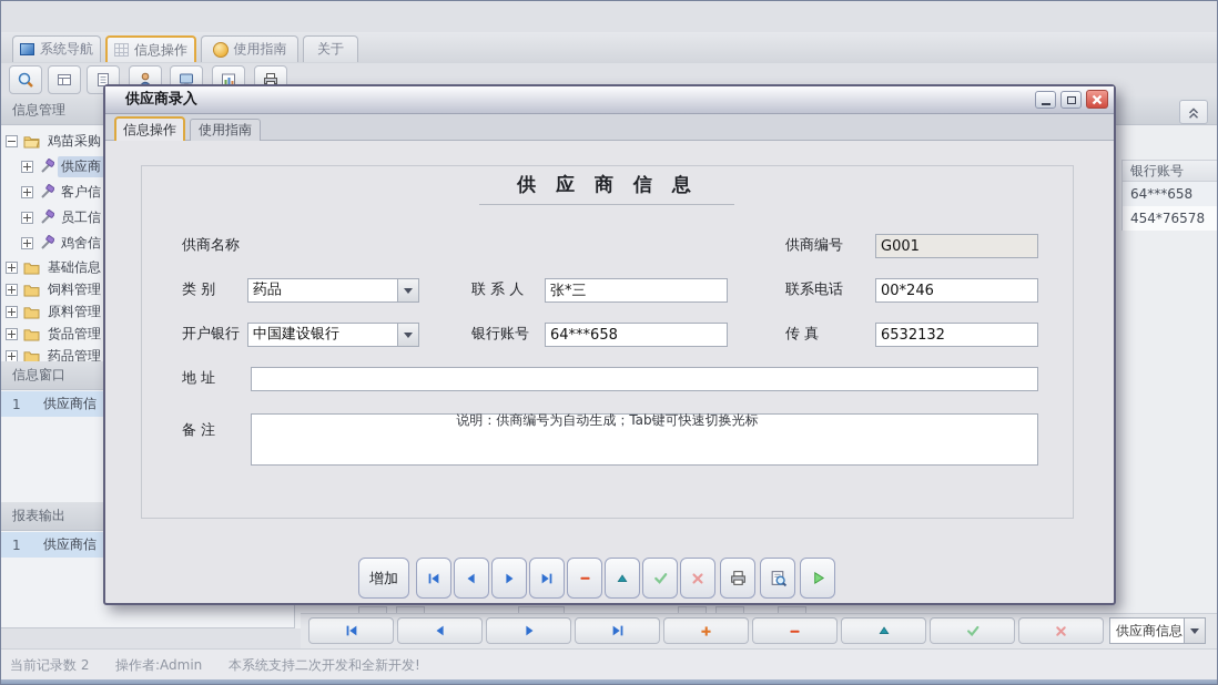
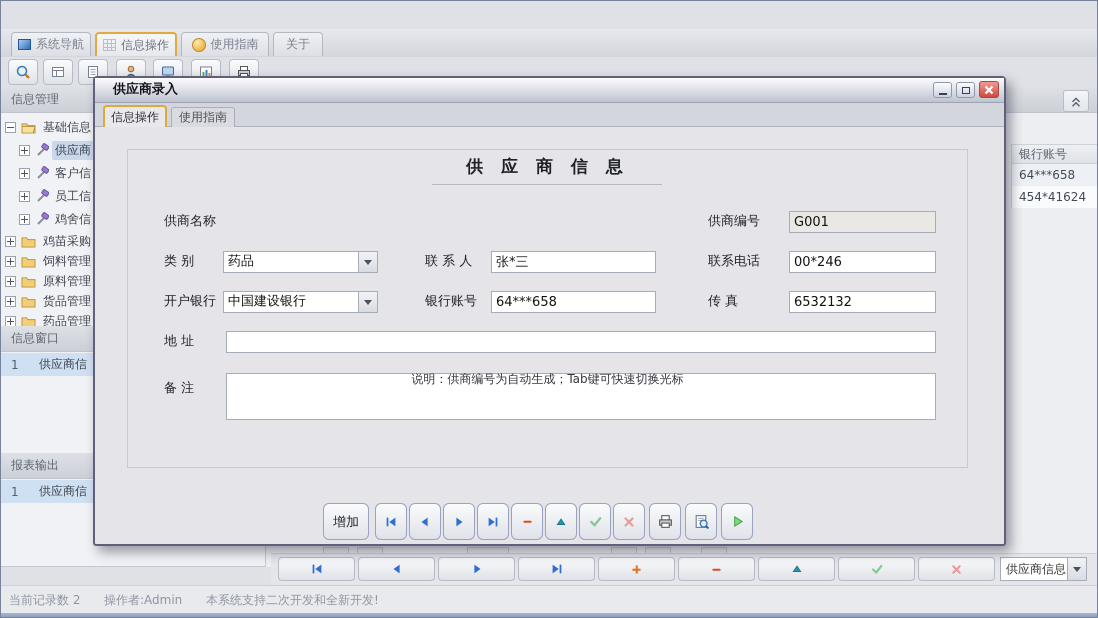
  系统导航
  信息操作
  使用指南
  关于
  银行账号
  64***658
- 454*76578
+ 454*41624
  信息管理
- 鸡苗采购
+ 基础信息
  供应商
  客户信
  员工信
  鸡舍信
- 基础信息
+ 鸡苗采购
  饲料管理
  原料管理
  货品管理
  药品管理
  信息窗口
  1
  供应商信
  报表输出
  1
  供应商信
  供应商信息
  当前记录数 2
  操作者:Admin
  本系统支持二次开发和全新开发!
  供应商录入
  信息操作
  使用指南
  供 应 商 信 息
  供商名称
  供商编号
  G001
  类 别
  药品
  联 系 人
  张*三
  联系电话
  00*246
  开户银行
  中国建设银行
  银行账号
  64***658
  传 真
  6532132
  地 址
  备 注
  说明：供商编号为自动生成；Tab键可快速切换光标
  增加
